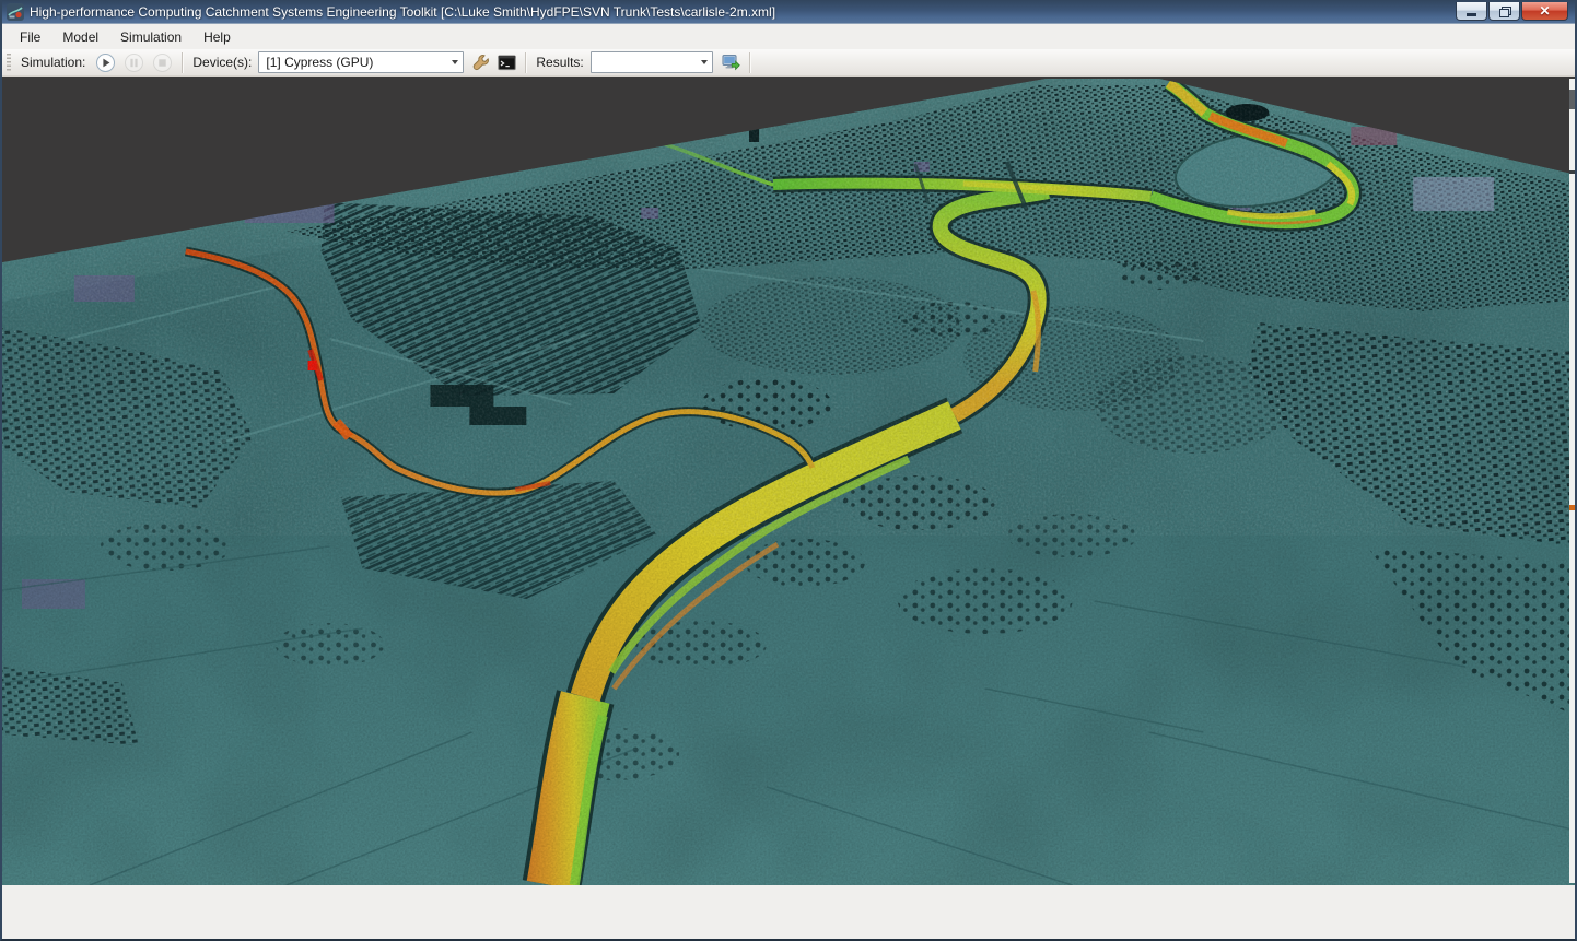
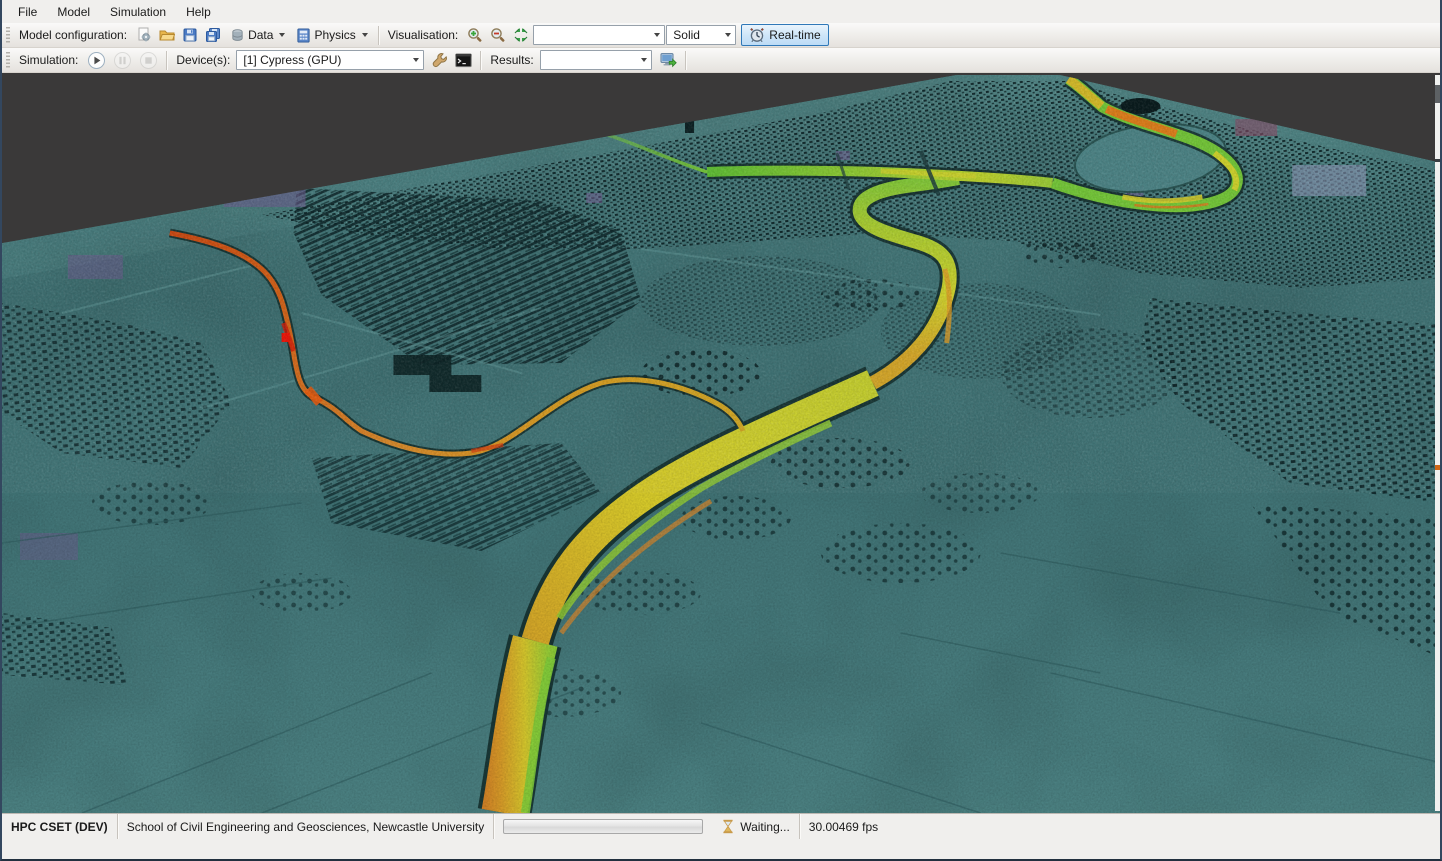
- High-performance Computing Catchment Systems Engineering Toolkit [C:\Luke Smith\HydFPE\SVN Trunk\Tests\carlisle-2m.xml]
- ✕
  File
  Model
  Simulation
  Help
+ Model configuration:
+ Data
+ Physics
+ Visualisation:
+ Solid
+ Real-time
  Simulation:
  Device(s):
  [1] Cypress (GPU)
  Results:
+ HPC CSET (DEV)
+ School of Civil Engineering and Geosciences, Newcastle University
+ Waiting...
+ 30.00469 fps
